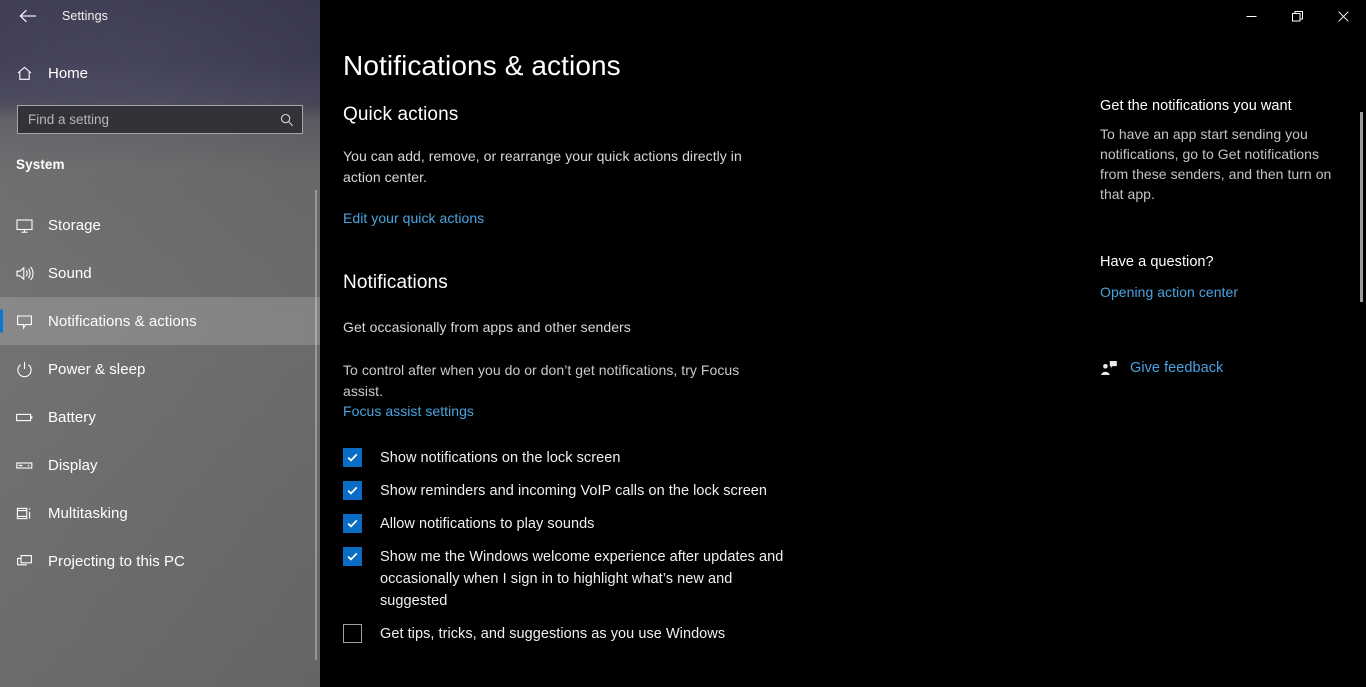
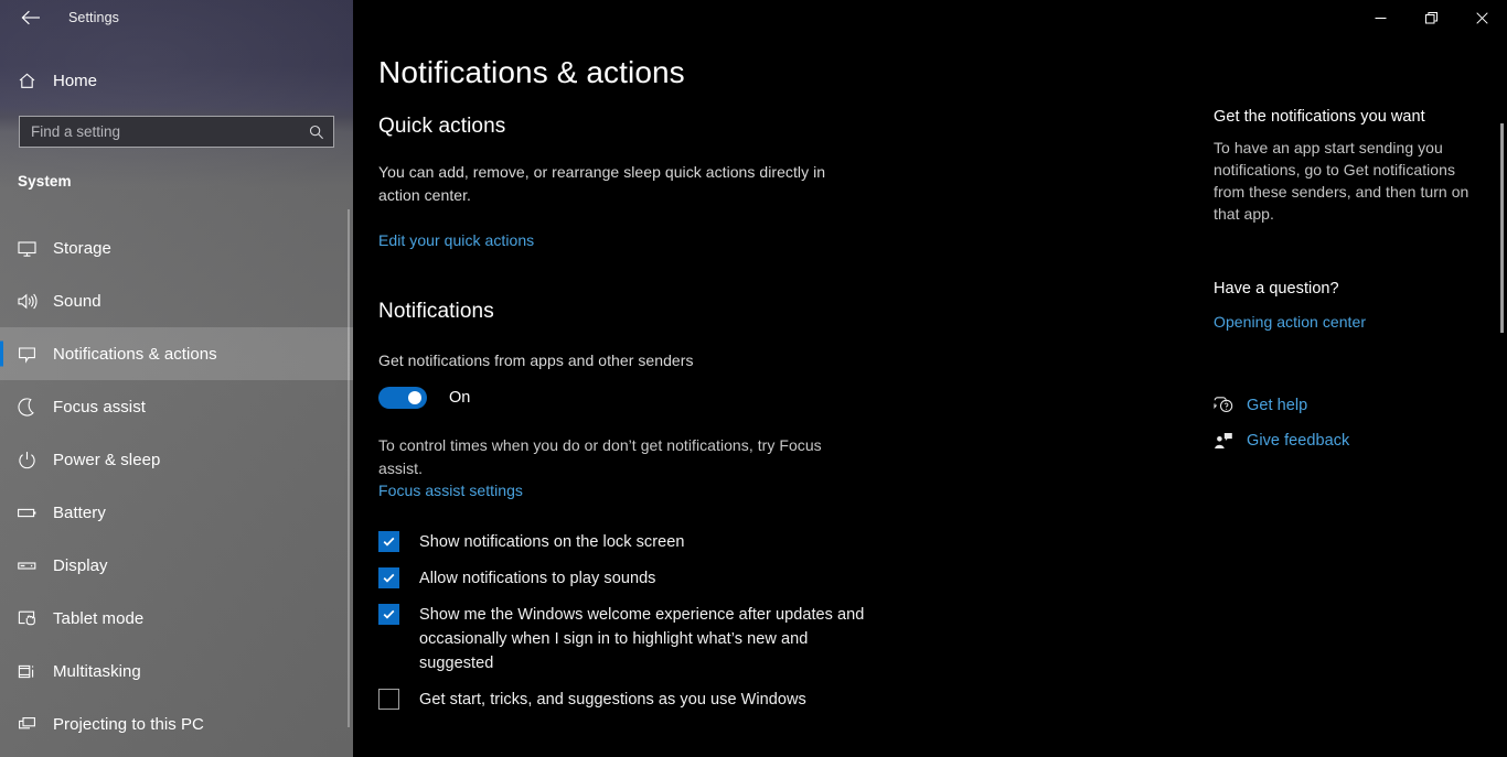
  Home
  Find a setting
  System
  Storage
  Sound
  Notifications & actions
+ Focus assist
  Power & sleep
  Battery
  Display
+ Tablet mode
  Multitasking
  Projecting to this PC
  Notifications & actions
  Quick actions
- You can add, remove, or rearrange your quick actions directly in action center.
+ You can add, remove, or rearrange sleep quick actions directly in action center.
  Edit your quick actions
  Notifications
- Get occasionally from apps and other senders
+ Get notifications from apps and other senders
+ On
- To control after when you do or don’t get notifications, try Focus assist.
+ To control times when you do or don’t get notifications, try Focus assist.
  Focus assist settings
  Show notifications on the lock screen
- Show reminders and incoming VoIP calls on the lock screen
  Allow notifications to play sounds
  Show me the Windows welcome experience after updates and occasionally when I sign in to highlight what’s new and suggested
- Get tips, tricks, and suggestions as you use Windows
+ Get start, tricks, and suggestions as you use Windows
  Get the notifications you want
  To have an app start sending you notifications, go to Get notifications from these senders, and then turn on that app.
  Have a question?
  Opening action center
+ Get help
  Give feedback
  Settings
